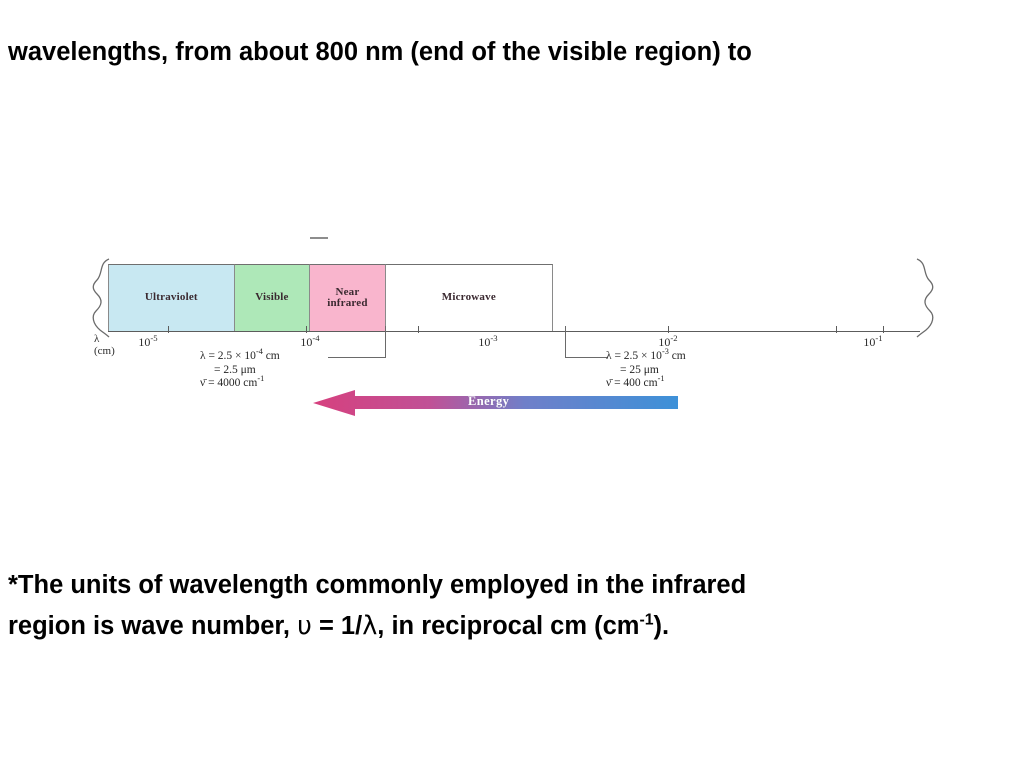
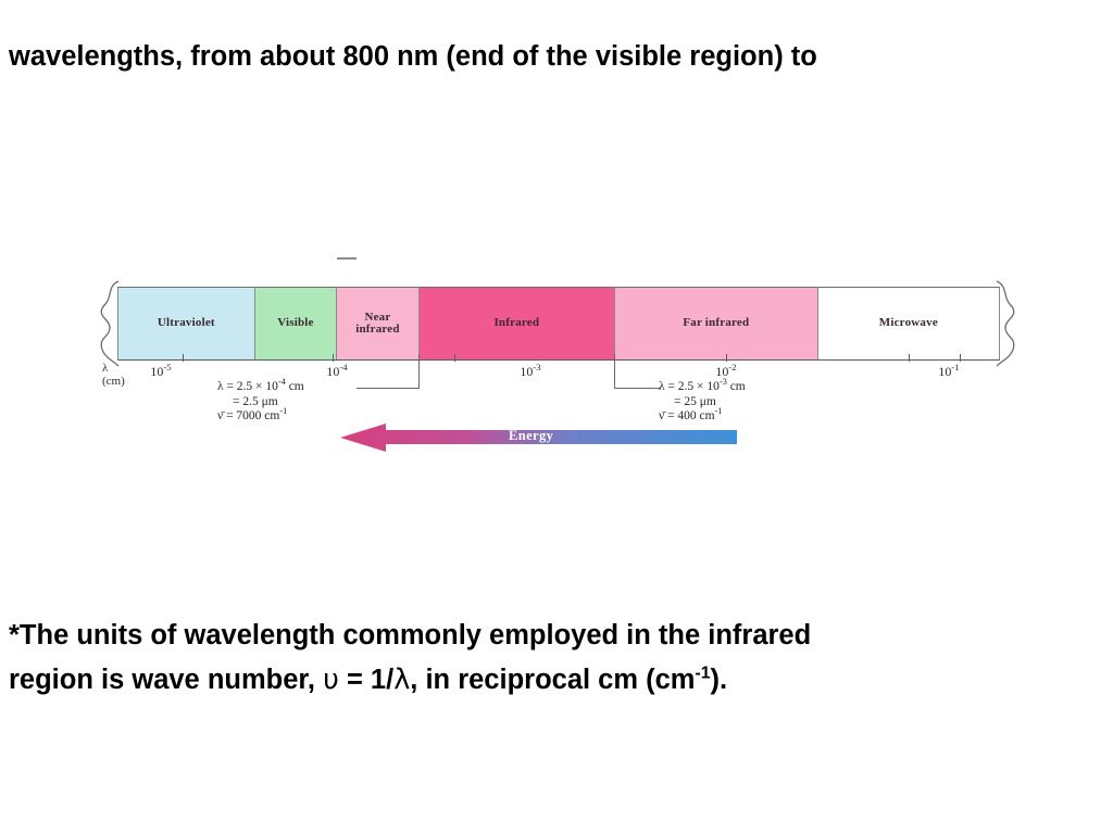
  wavelengths, from about 800 nm (end of the visible region) to
  Ultraviolet
  Visible
  Near
  infrared
+ Infrared
+ Far infrared
  Microwave
  10-5
  10-4
  10-3
  10-2
  10-1
  λ
  (cm)
  λ = 2.5 × 10-4 cm
  = 2.5 μm
- ν̄ = 4000 cm-1
+ ν̄ = 7000 cm-1
  λ = 2.5 × 10-3 cm
  = 25 μm
  ν̄ = 400 cm-1
  Energy
  *The units of wavelength commonly employed in the infrared
  region is wave number, υ = 1/λ, in reciprocal cm (cm-1).
